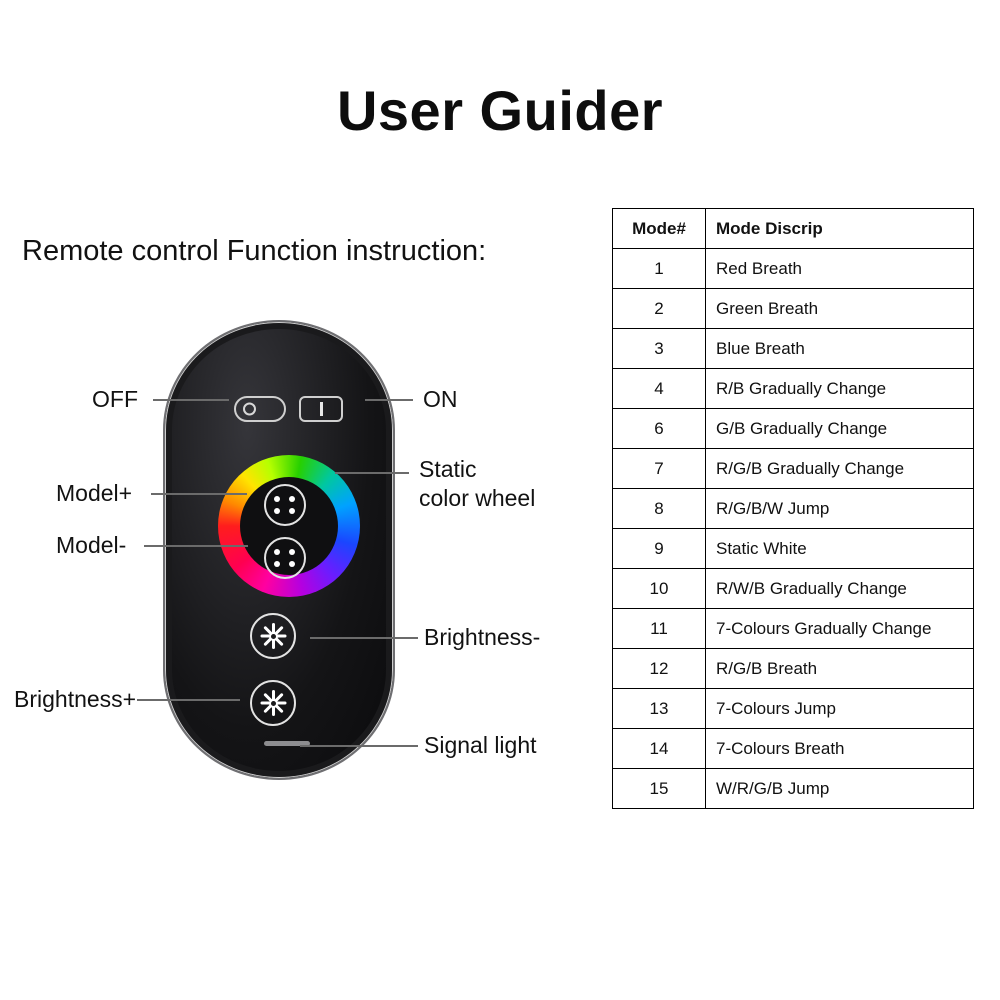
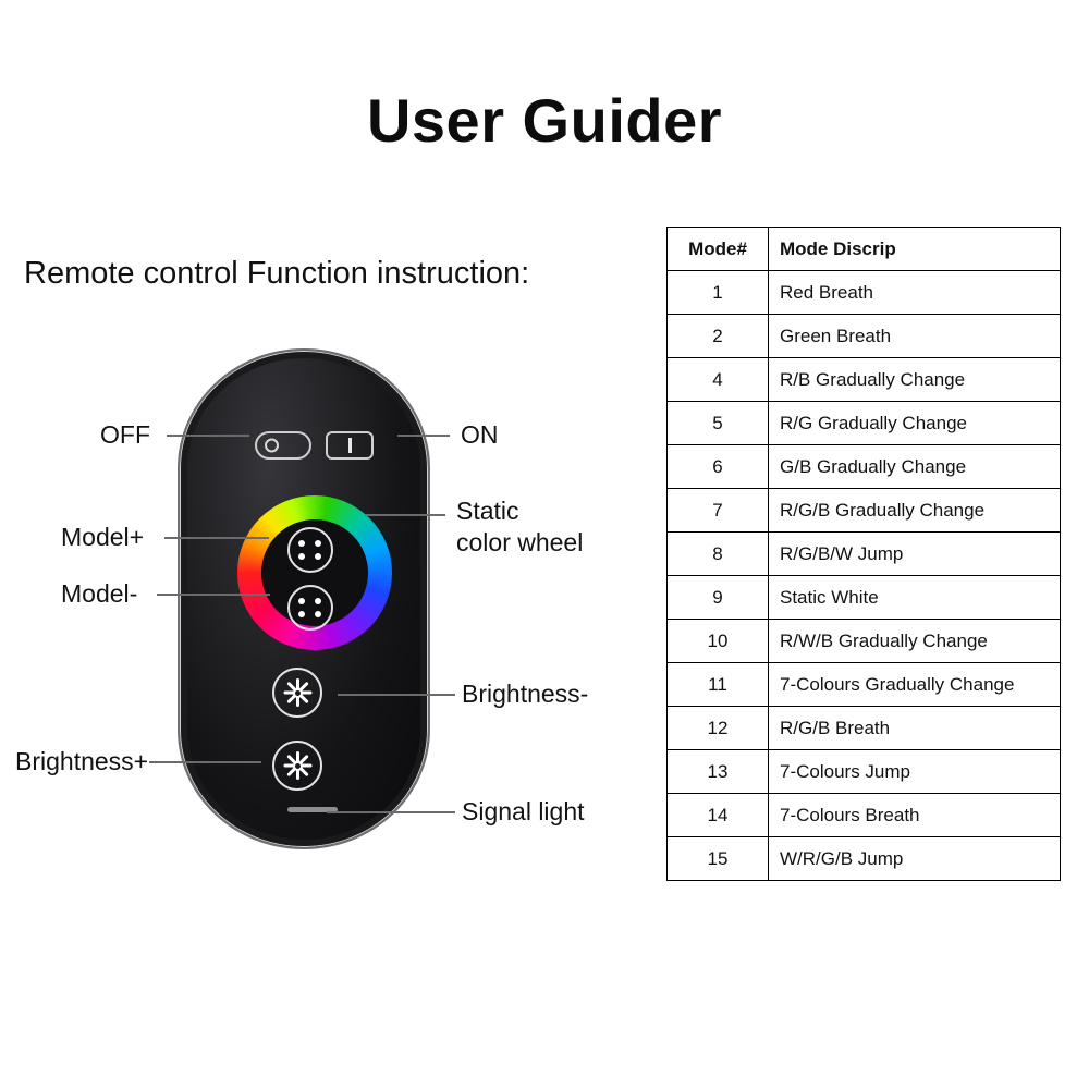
  User Guider
  Remote control Function instruction:
  OFF
  ON
  Model+
  Model-
  Static
  color wheel
  Brightness-
  Brightness+
  Signal light
  Mode#	Mode Discrip
  1	Red Breath
  2	Green Breath
- 3	Blue Breath
  4	R/B Gradually Change
+ 5	R/G Gradually Change
  6	G/B Gradually Change
  7	R/G/B Gradually Change
  8	R/G/B/W Jump
  9	Static White
  10	R/W/B Gradually Change
  11	7-Colours Gradually Change
  12	R/G/B Breath
  13	7-Colours Jump
  14	7-Colours Breath
  15	W/R/G/B Jump
